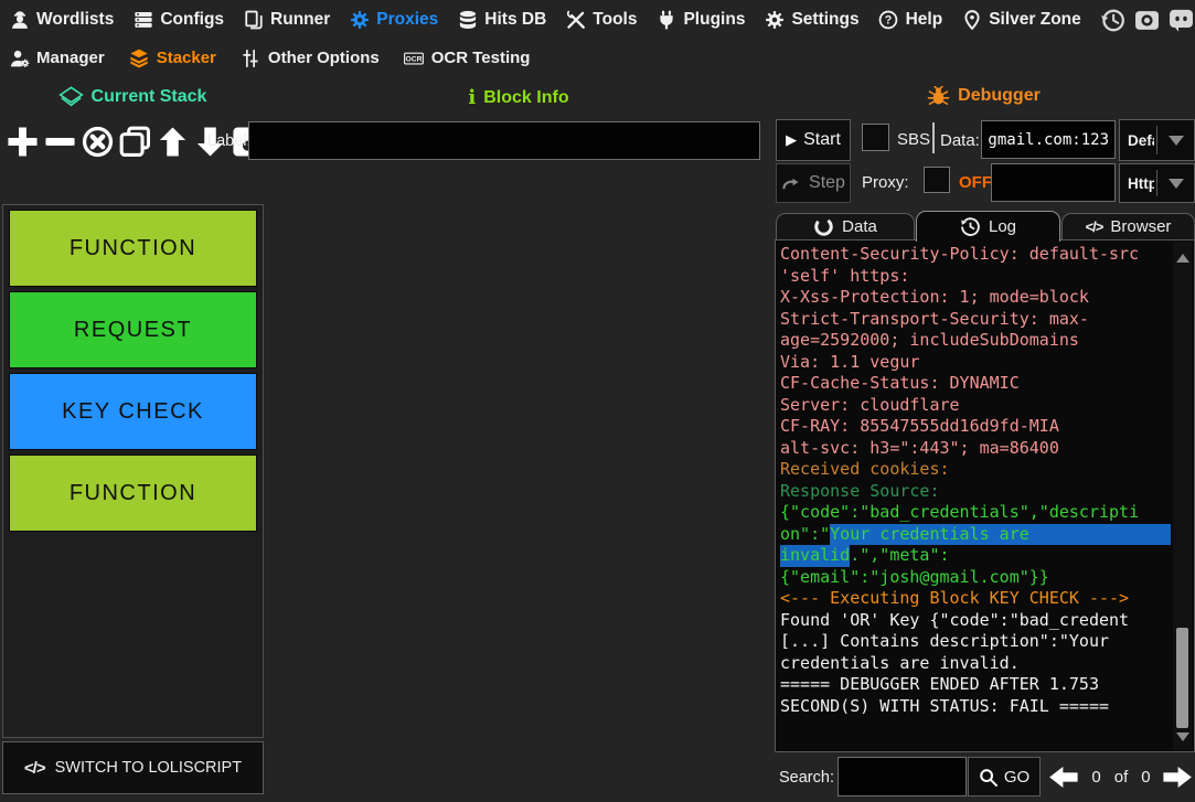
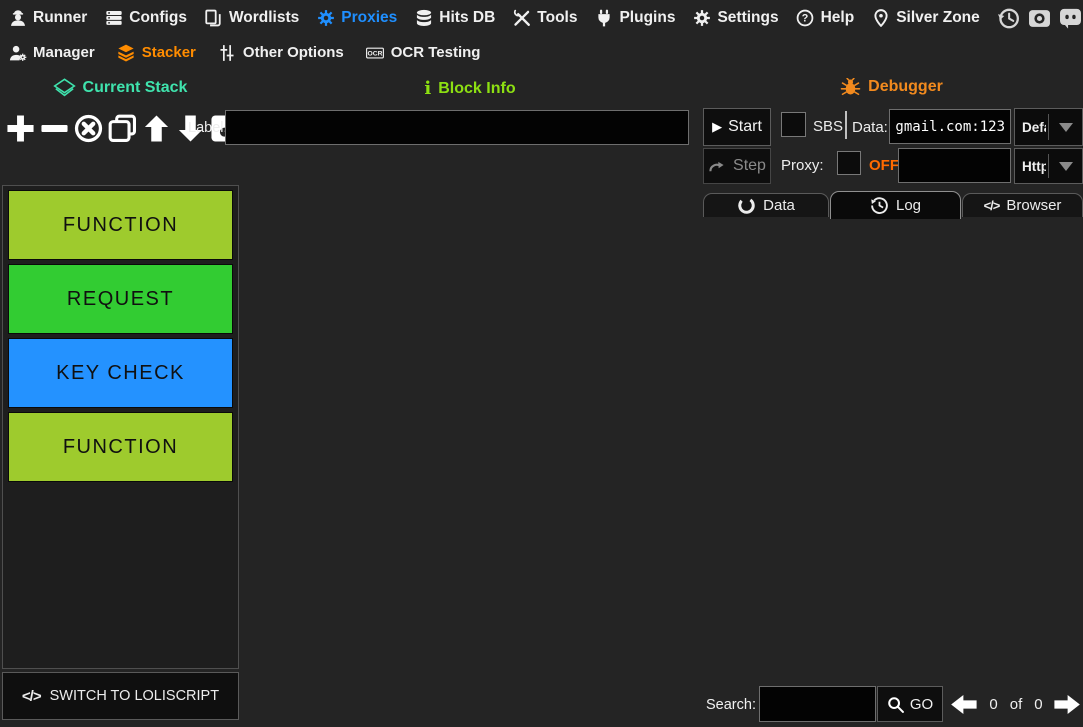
- Wordlists
+ Runner
  Configs
- Runner
+ Wordlists
  Proxies
  Hits DB
  Tools
  Plugins
  Settings
  ?
  Help
  Silver Zone
  Manager
  Stacker
  Other Options
  OCR Testing
  Current Stack
  i
  Block Info
  Debugger
  Label
  ▶
  Start
  Step
  SBS
  Data:
  gmail.com:123
  Proxy:
  OFF
  Http
  Data
  Log
  </>
  Browser
- Content-Security-Policy: default-src
- 'self' https:
- X-Xss-Protection: 1; mode=block
- Strict-Transport-Security: max-
- age=2592000; includeSubDomains
- Via: 1.1 vegur
- CF-Cache-Status: DYNAMIC
- Server: cloudflare
- CF-RAY: 85547555dd16d9fd-MIA
- alt-svc: h3=":443"; ma=86400
- Received cookies:
- Response Source:
- {"code":"bad_credentials","descripti
- on":"
- Your credentials are
- invalid
- .","meta":
- {"email":"josh@gmail.com"}}
- <--- Executing Block KEY CHECK --->
- Found 'OR' Key {"code":"bad_credent
- [...] Contains description":"Your
- credentials are invalid.
- ===== DEBUGGER ENDED AFTER 1.753
- SECOND(S) WITH STATUS: FAIL =====
  Search:
  GO
  0
  of
  0
  FUNCTION
  REQUEST
  KEY CHECK
  FUNCTION
  </>
  SWITCH TO LOLISCRIPT
